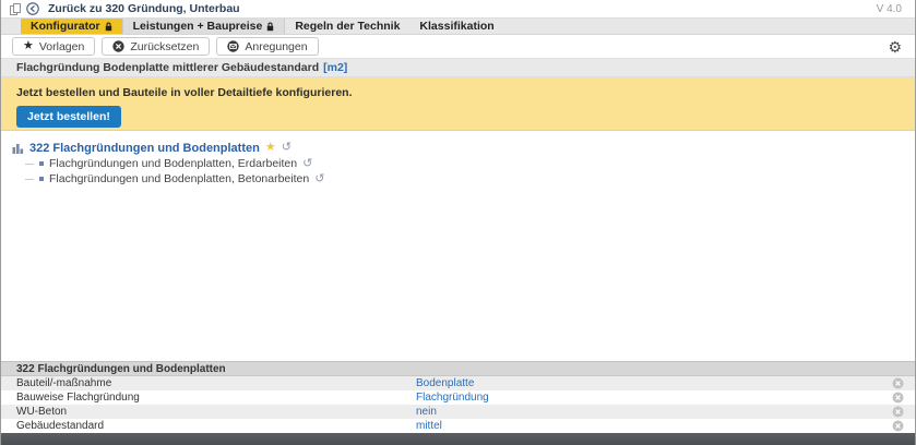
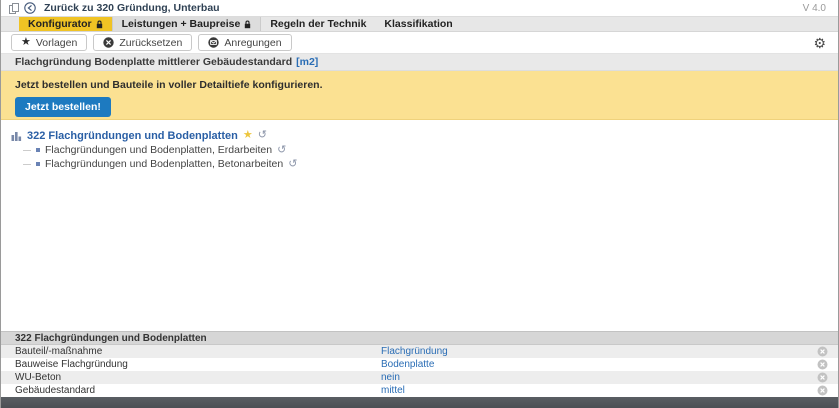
  Zurück zu 320 Gründung, Unterbau
  V 4.0
  Konfigurator
  Leistungen + Baupreise
  Regeln der Technik
  Klassifikation
  ★
  Vorlagen
  Zurücksetzen
  Anregungen
  ⚙
  Flachgründung Bodenplatte mittlerer Gebäudestandard
  [m2]
  Jetzt bestellen und Bauteile in voller Detailtiefe konfigurieren.
  Jetzt bestellen!
  322 Flachgründungen und Bodenplatten
  ★
  ↺
  Flachgründungen und Bodenplatten, Erdarbeiten
  ↺
  Flachgründungen und Bodenplatten, Betonarbeiten
  ↺
  322 Flachgründungen und Bodenplatten
  Bauteil/-maßnahme
- Bodenplatte
+ Flachgründung
  Bauweise Flachgründung
- Flachgründung
+ Bodenplatte
  WU-Beton
  nein
  Gebäudestandard
  mittel
